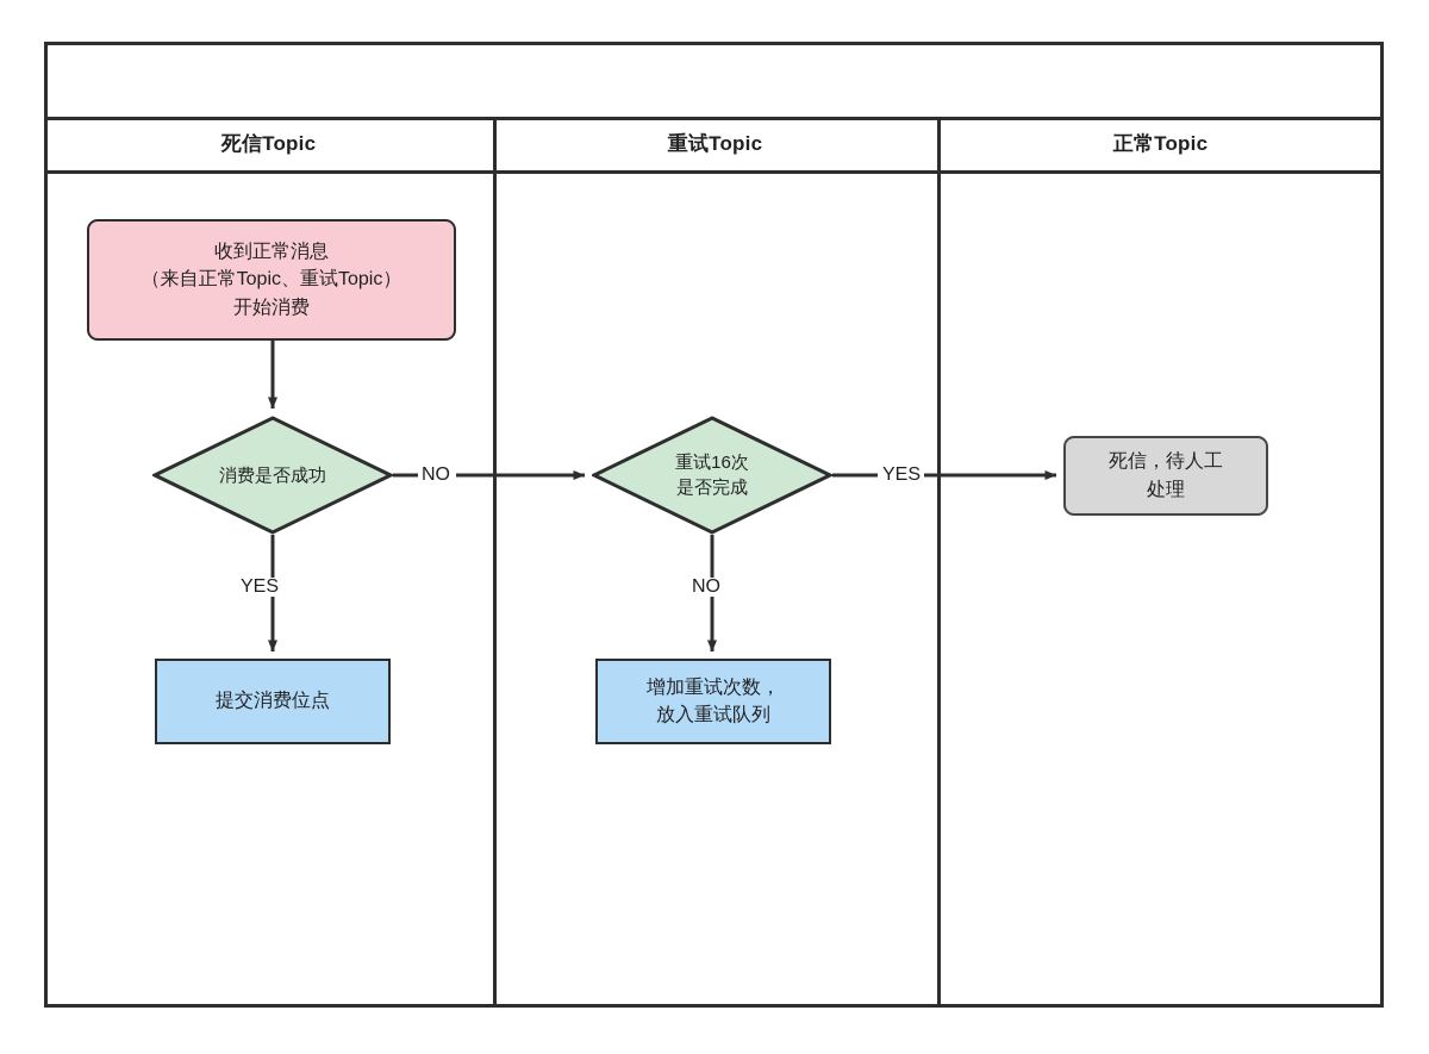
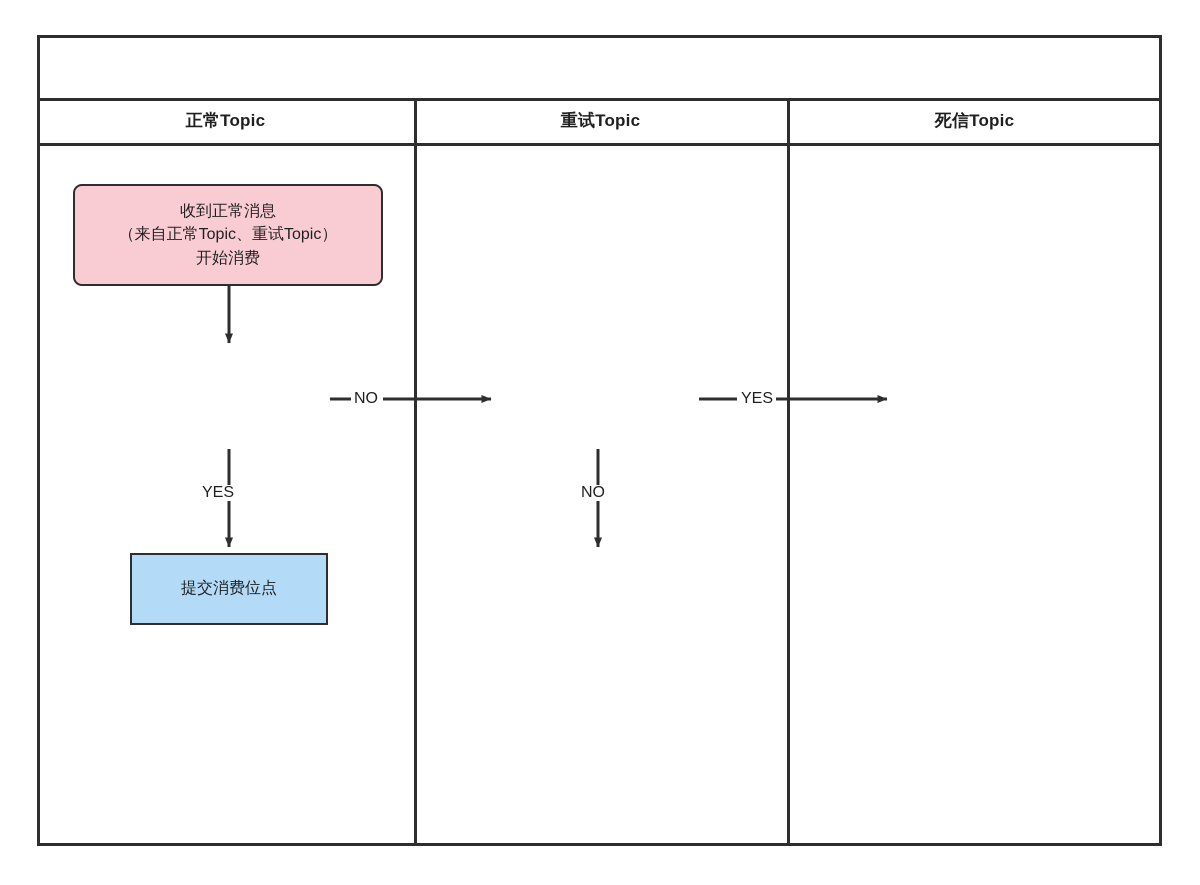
- 死信Topic
+ 正常Topic
  重试Topic
- 正常Topic
+ 死信Topic
  收到正常消息
  （来自正常Topic、重试Topic）
  开始消费
- 消费是否成功
  提交消费位点
- 重试16次
- 是否完成
- 增加重试次数，
- 放入重试队列
- 死信，待人工
- 处理
  NO
  YES
  NO
  YES
